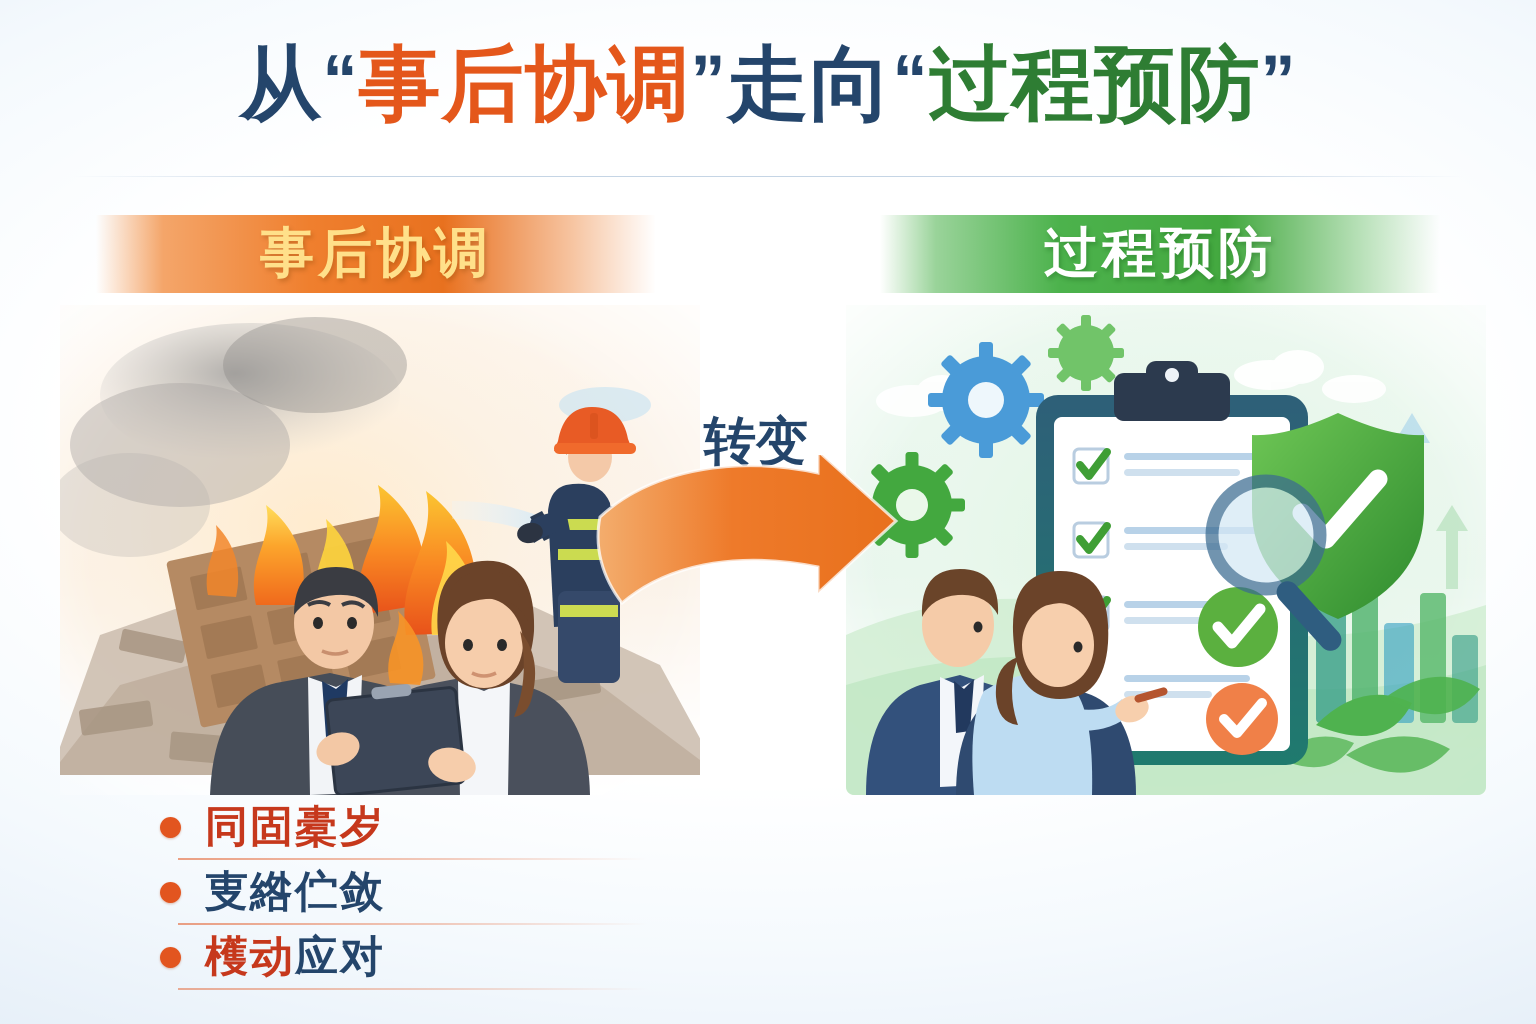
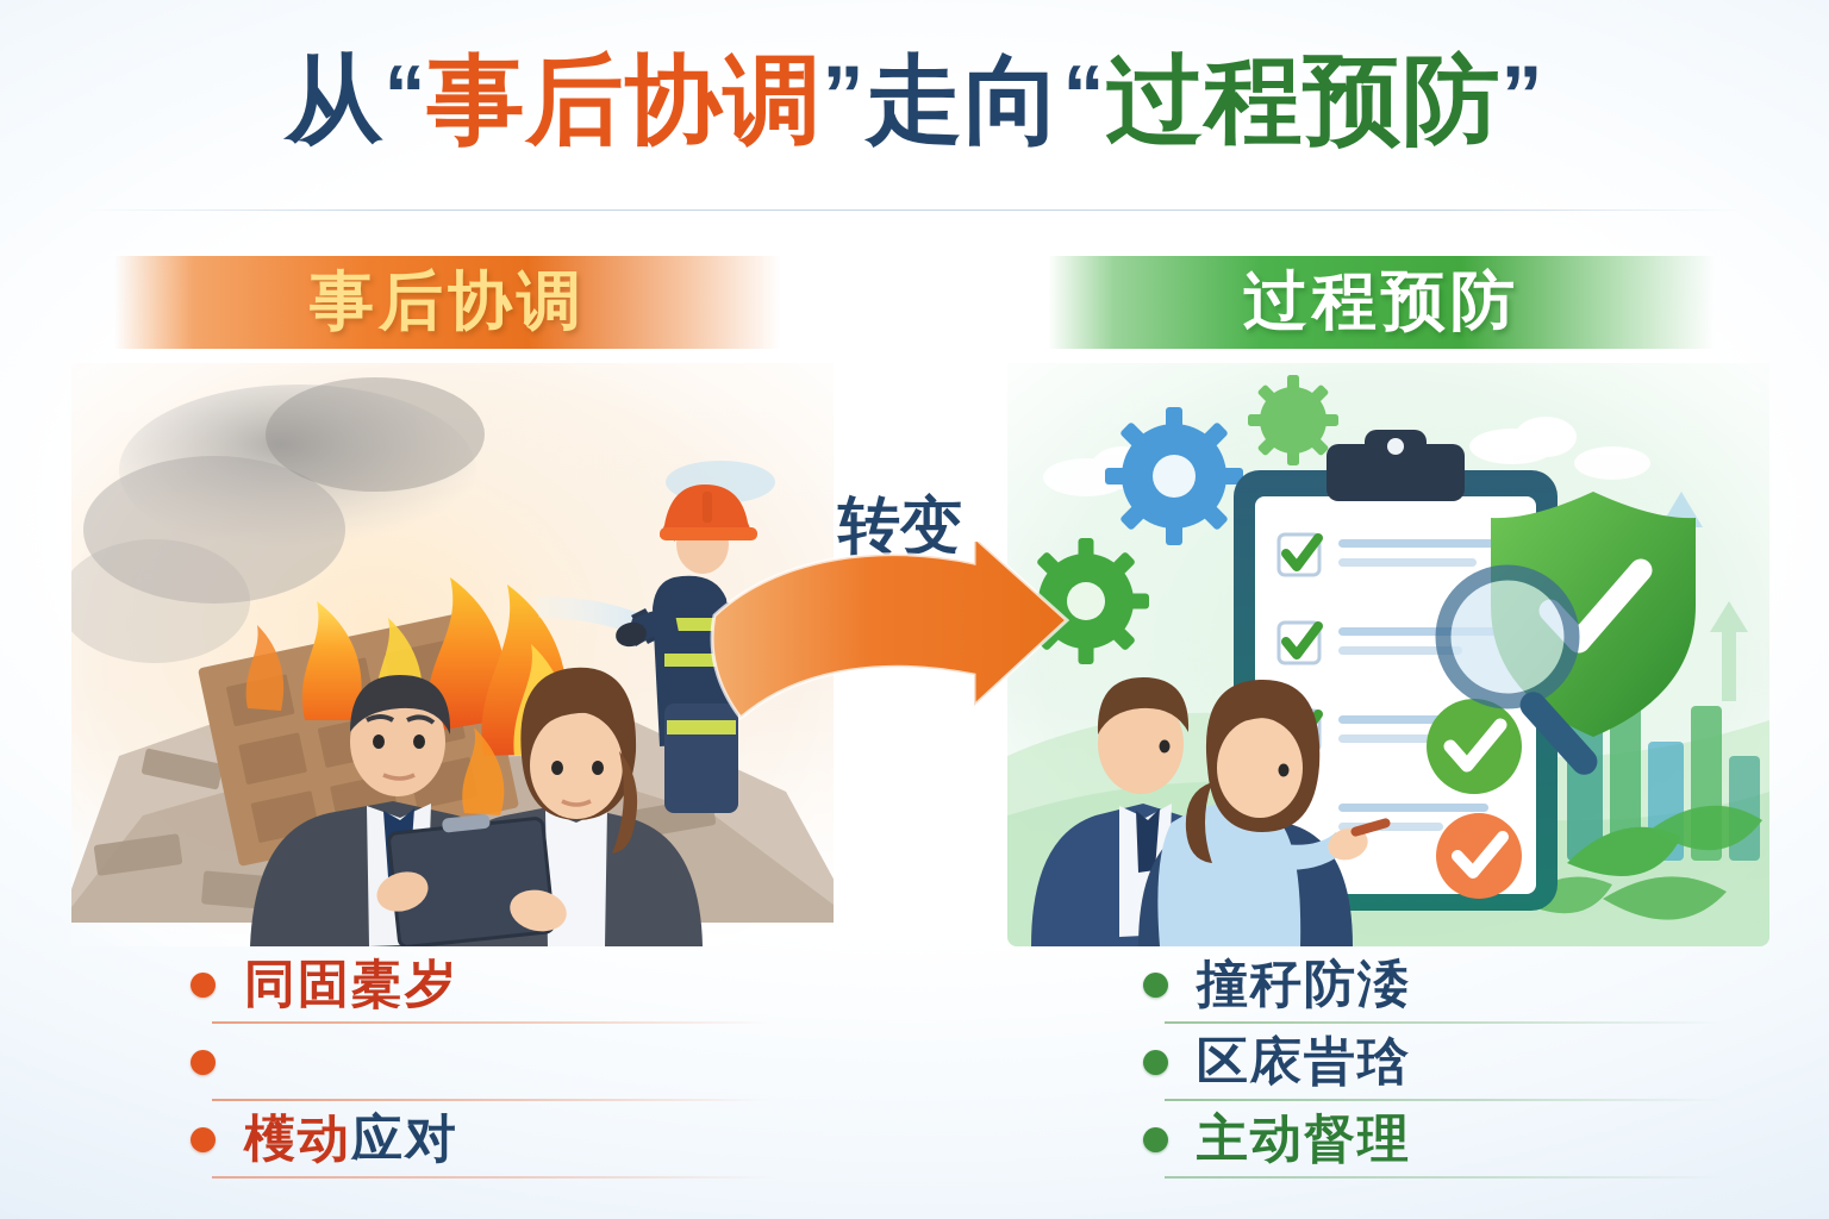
  从“事后协调”走向“过程预防”
  事后协调
  过程预防
  转变
  同固橐岁
- 叓綹伫敛
  檴动
  应对
+ 撞秄防涹
+ 区庡旹琀
+ 主动督理
